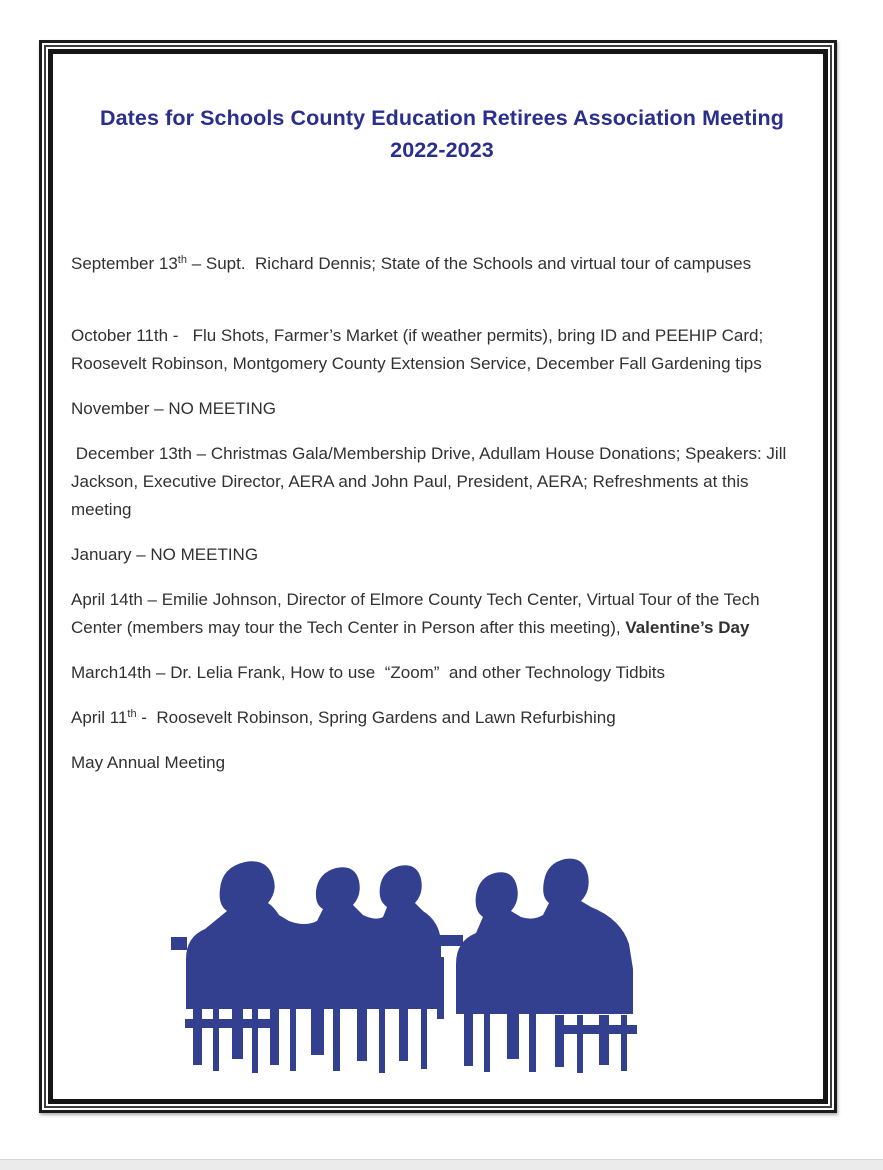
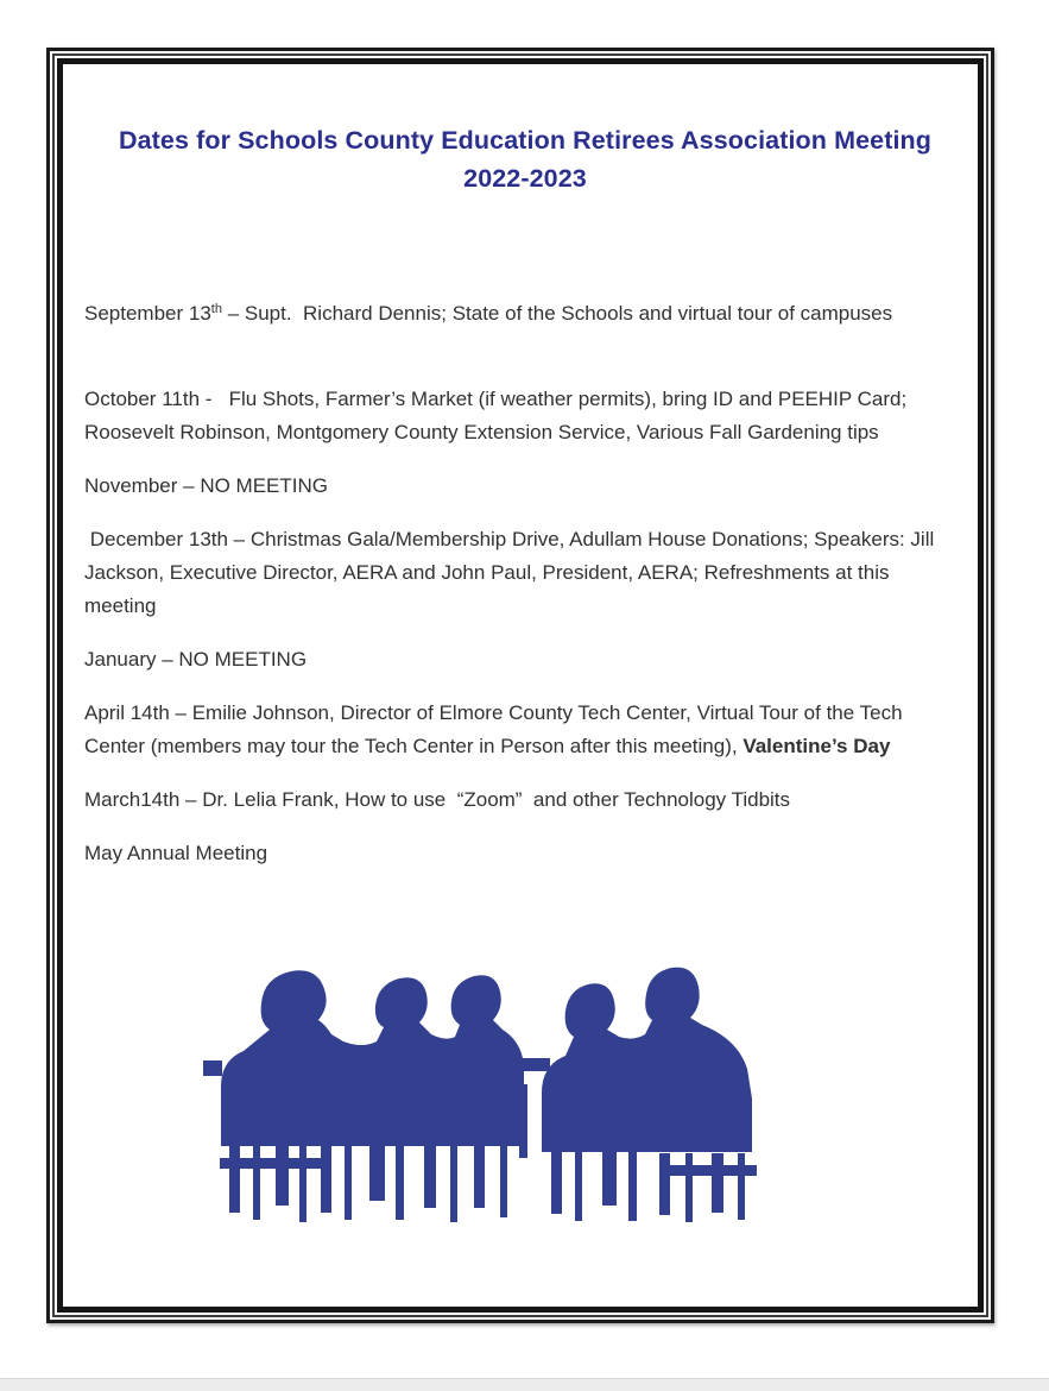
  Dates for Schools County Education Retirees Association Meeting
  2022-2023
  September 13th – Supt. Richard Dennis; State of the Schools and virtual tour of campuses
- October 11th - Flu Shots, Farmer’s Market (if weather permits), bring ID and PEEHIP Card; Roosevelt Robinson, Montgomery County Extension Service, December Fall Gardening tips
+ October 11th - Flu Shots, Farmer’s Market (if weather permits), bring ID and PEEHIP Card; Roosevelt Robinson, Montgomery County Extension Service, Various Fall Gardening tips
  November – NO MEETING
  December 13th – Christmas Gala/Membership Drive, Adullam House Donations; Speakers: Jill Jackson, Executive Director, AERA and John Paul, President, AERA; Refreshments at this meeting
  January – NO MEETING
  April 14th – Emilie Johnson, Director of Elmore County Tech Center, Virtual Tour of the Tech Center (members may tour the Tech Center in Person after this meeting), Valentine’s Day
  March14th – Dr. Lelia Frank, How to use “Zoom” and other Technology Tidbits
- April 11th - Roosevelt Robinson, Spring Gardens and Lawn Refurbishing
  May Annual Meeting
